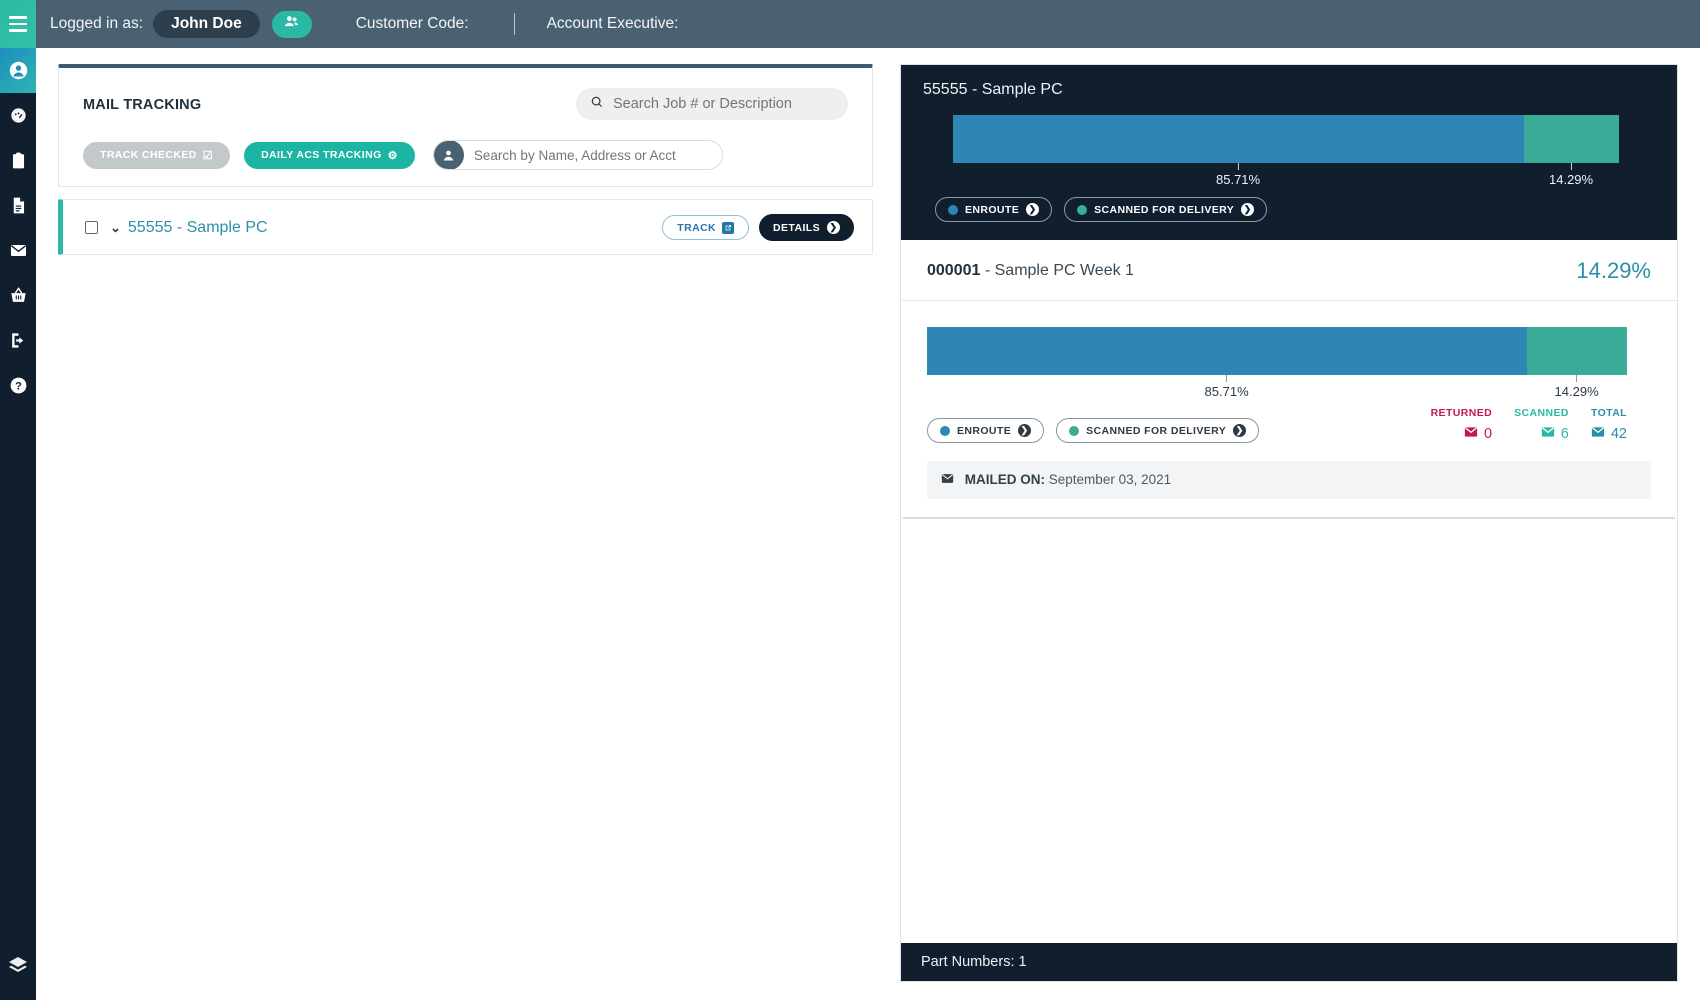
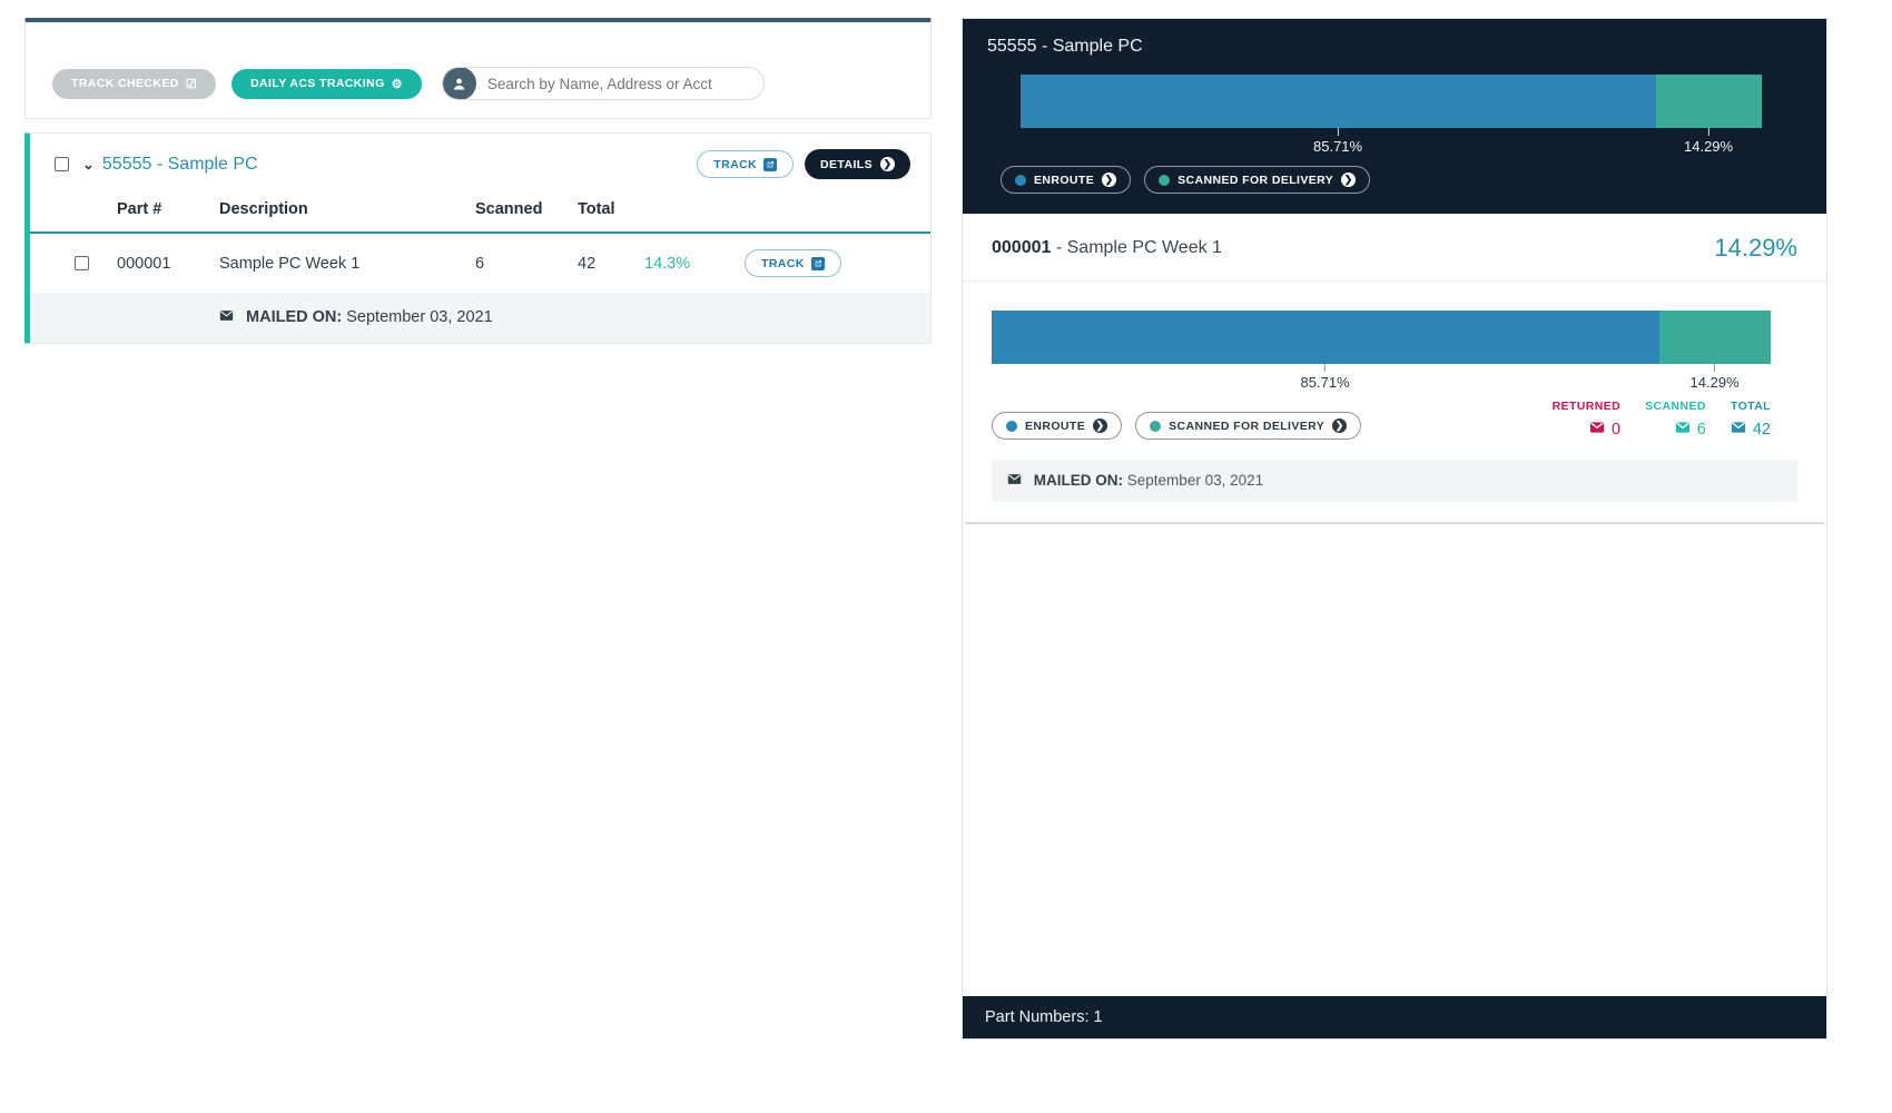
- ?
- Logged in as:
- John Doe
- Customer Code:
- Account Executive:
- MAIL TRACKING
- Search Job # or Description
  TRACK CHECKED
  ☑
  DAILY ACS TRACKING
  ⚙
  Search by Name, Address or Acct
  ⌄
  55555 - Sample PC
  TRACK
  DETAILS
  ❯
+ 	Part #	Description	Scanned	Total
+ 	000001	Sample PC Week 1	6	42	14.3%	TRACK
+ 		MAILED ON: September 03, 2021
  55555 - Sample PC
  85.71%
  14.29%
  ENROUTE
  ❯
  SCANNED FOR DELIVERY
  ❯
  000001 - Sample PC Week 1
  14.29%
  85.71%
  14.29%
  ENROUTE
  ❯
  SCANNED FOR DELIVERY
  ❯
  RETURNED
  0
  SCANNED
  6
  TOTAL
  42
  MAILED ON: September 03, 2021
  Part Numbers: 1
